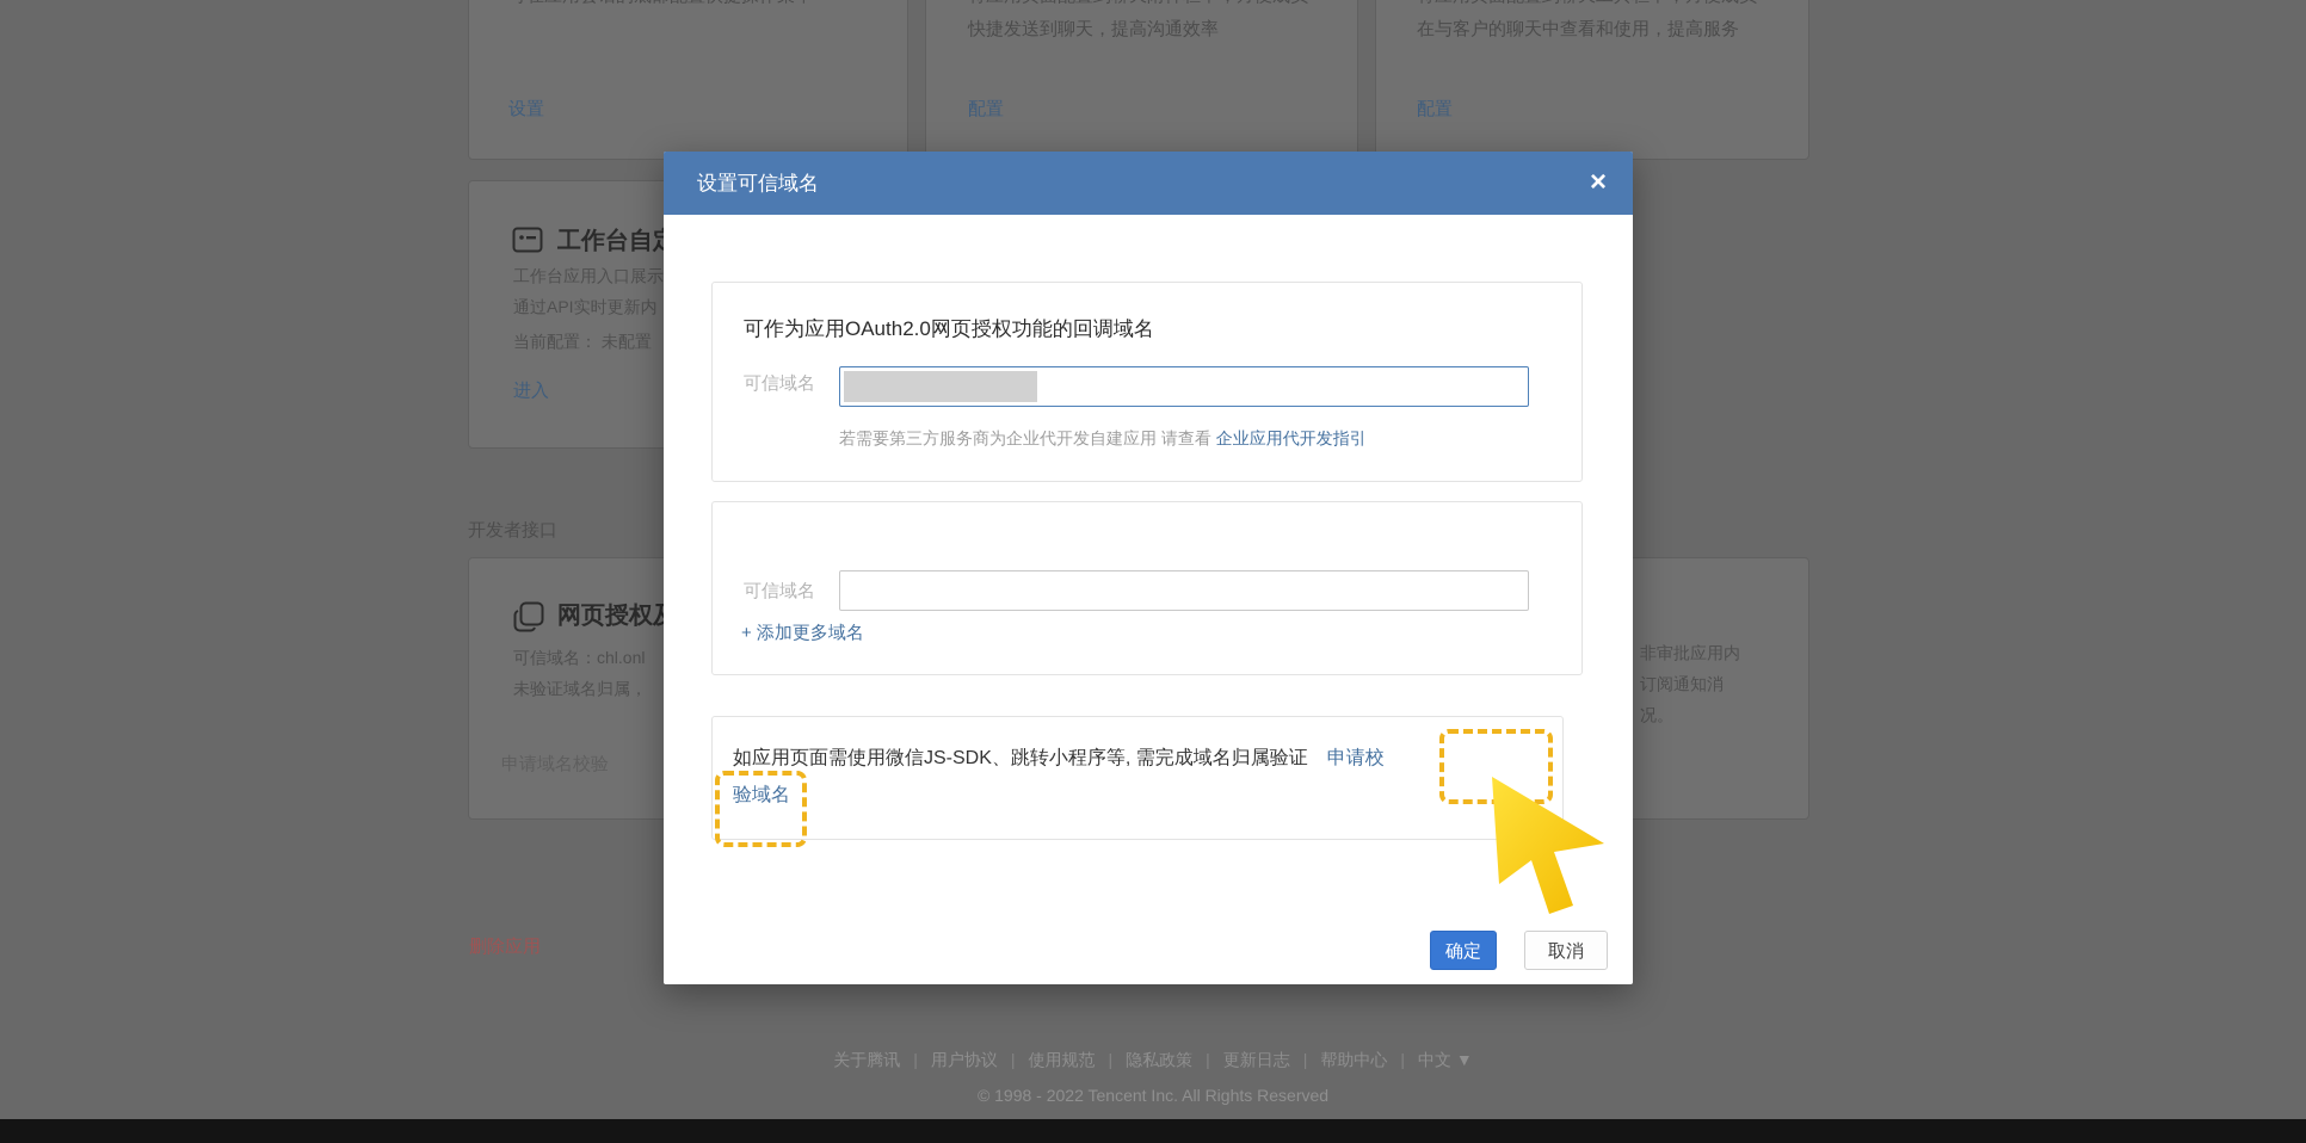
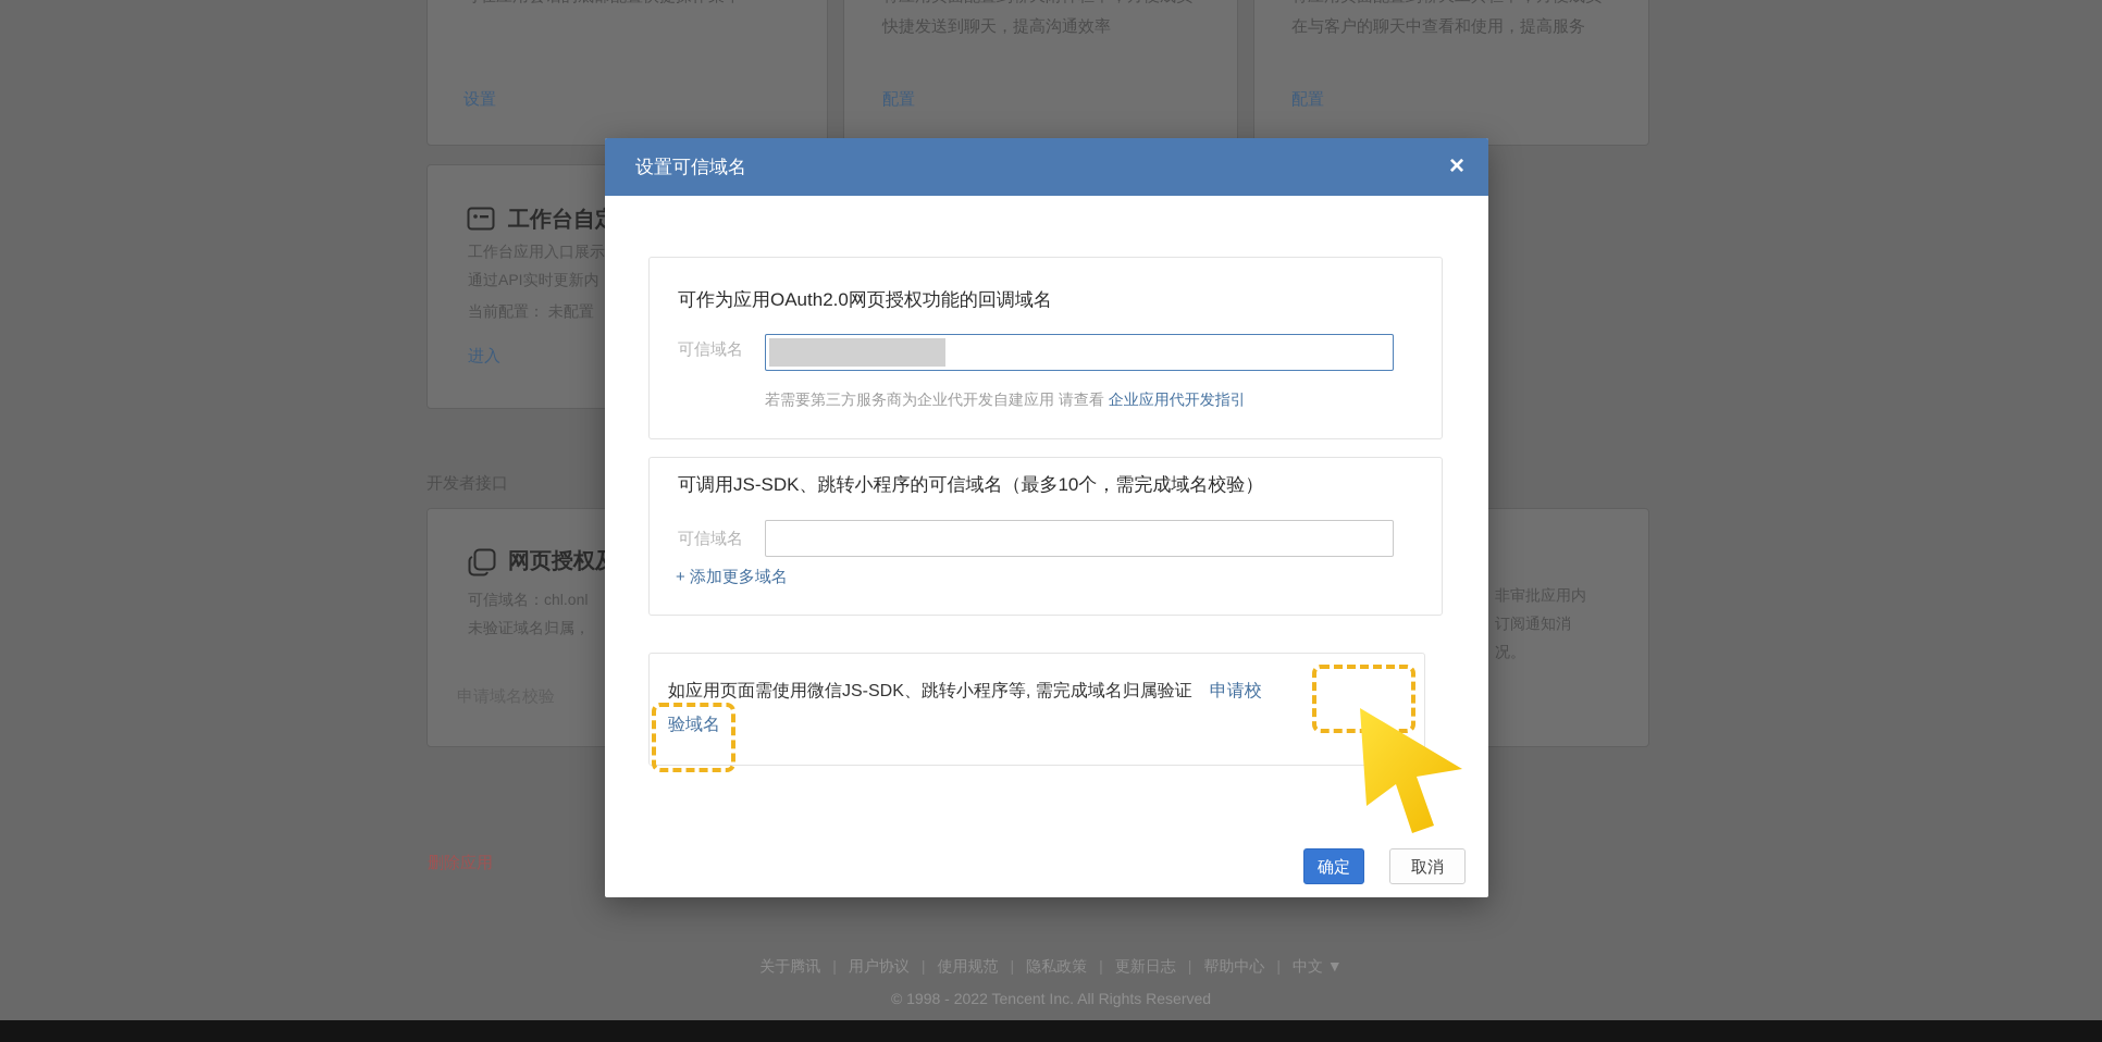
  设置
  快捷发送到聊天，提高沟通效率
  配置
  在与客户的聊天中查看和使用，提高服务
  配置
  工作台自
  工作台应用入口展示
  通过API实时更新内
  当前配置： 未配置
  进入
  开发者接口
  网页授权
  可信域名：chl.onl
  未验证域名归属，
  非审批应用内
  订阅通知消
  况。
  删除应用
  关于腾讯 用户协议 使用规范 隐私政策 更新日志 | 帮助中心 中文 ▼
  © 1998 - 2022 Tencent Inc. All Rights Reserved
  设置可信域名
  ×
  可作为应用OAuth2.0网页授权功能的回调域名
  可信域名
  若需要第三方服务商为企业代开发自建应用 请查看 企业应用代开发指引
+ 可调用JS-SDK、跳转小程序的可信域名（最多10个，需完成域名校验）
  可信域名
  + 添加更多域名
  如应用页面需使用微信JS-SDK、跳转小程序等, 需完成域名归属验证 申请校
  验域名
  确定
  取消
